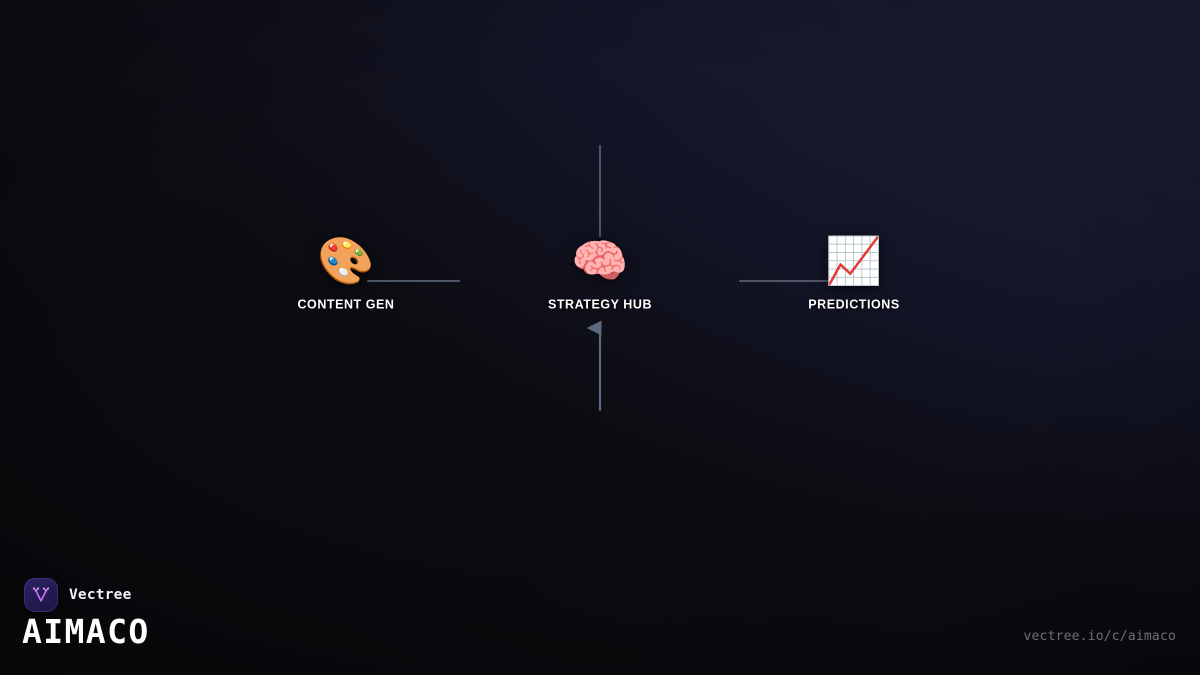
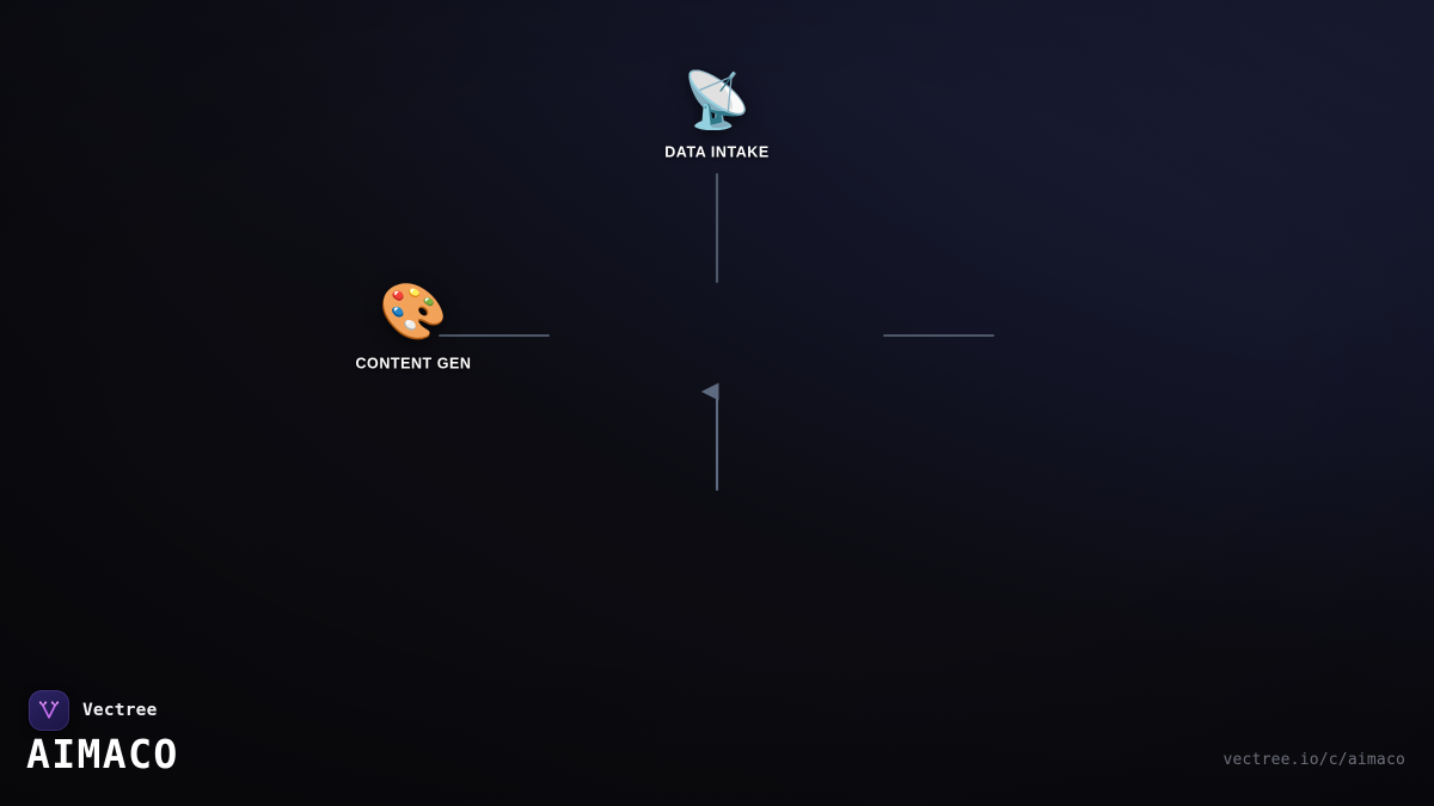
+ 📡
+ DATA INTAKE
  🎨
  CONTENT GEN
- 🧠
- STRATEGY HUB
- 📈
- PREDICTIONS
  Vectree
  AIMACO
  vectree.io/c/aimaco
